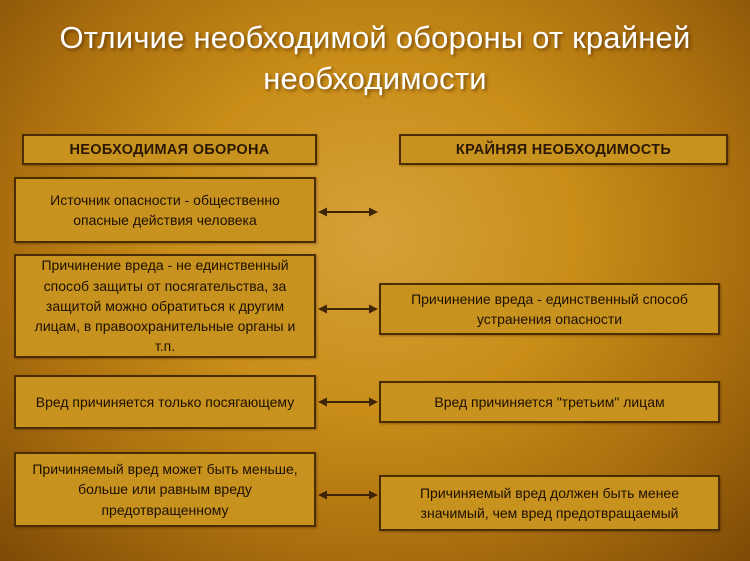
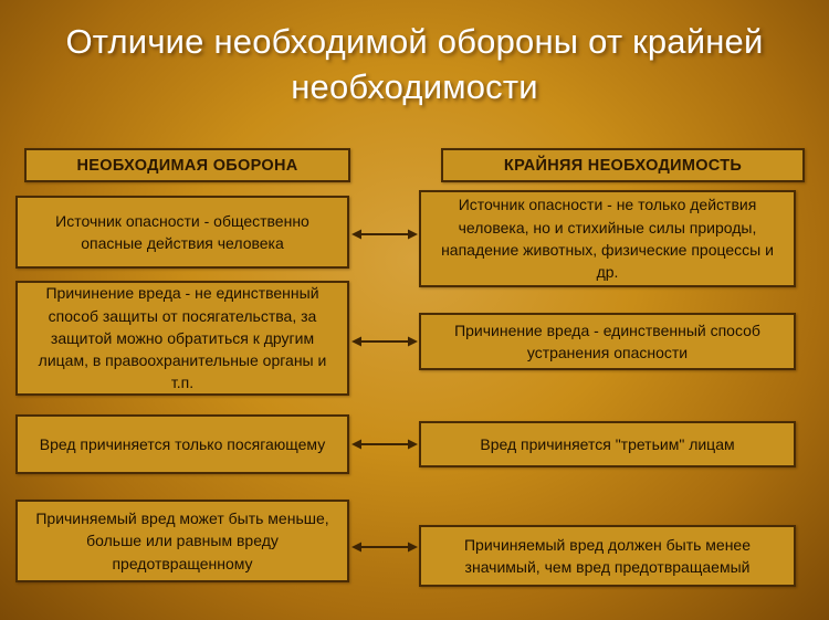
  Отличие необходимой обороны от крайней необходимости
  НЕОБХОДИМАЯ ОБОРОНА
  КРАЙНЯЯ НЕОБХОДИМОСТЬ
  Источник опасности - общественно опасные действия человека
+ Источник опасности - не только действия человека, но и стихийные силы природы, нападение животных, физические процессы и др.
  Причинение вреда - не единственный способ защиты от посягательства, за защитой можно обратиться к другим лицам, в правоохранительные органы и т.п.
  Причинение вреда - единственный способ устранения опасности
  Вред причиняется только посягающему
  Вред причиняется "третьим" лицам
  Причиняемый вред может быть меньше, больше или равным вреду предотвращенному
  Причиняемый вред должен быть менее значимый, чем вред предотвращаемый
